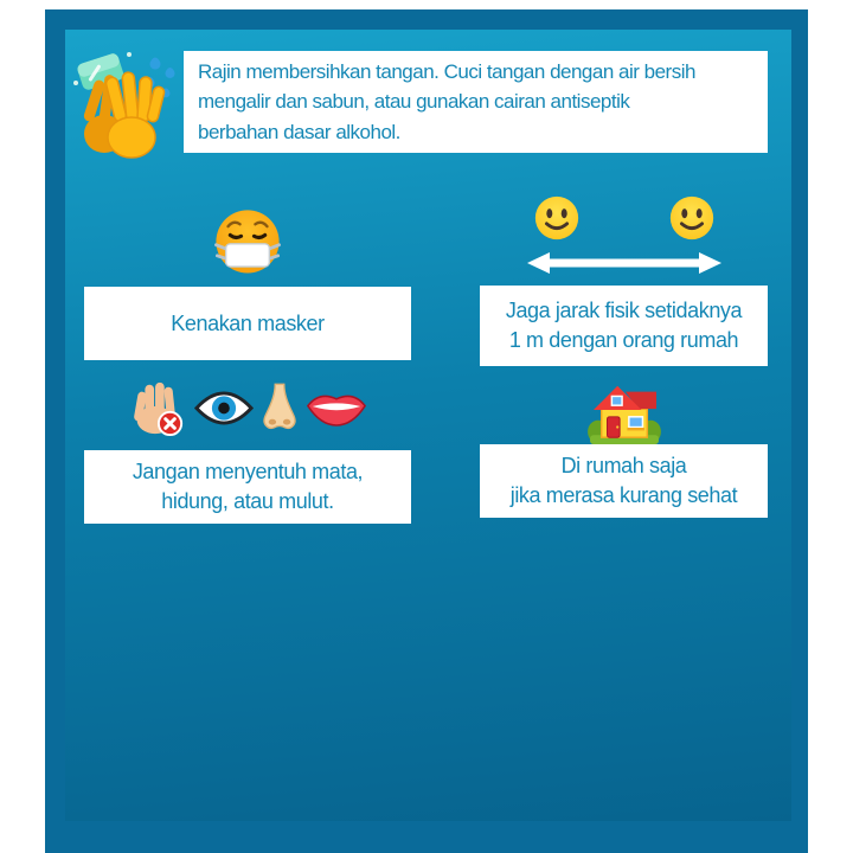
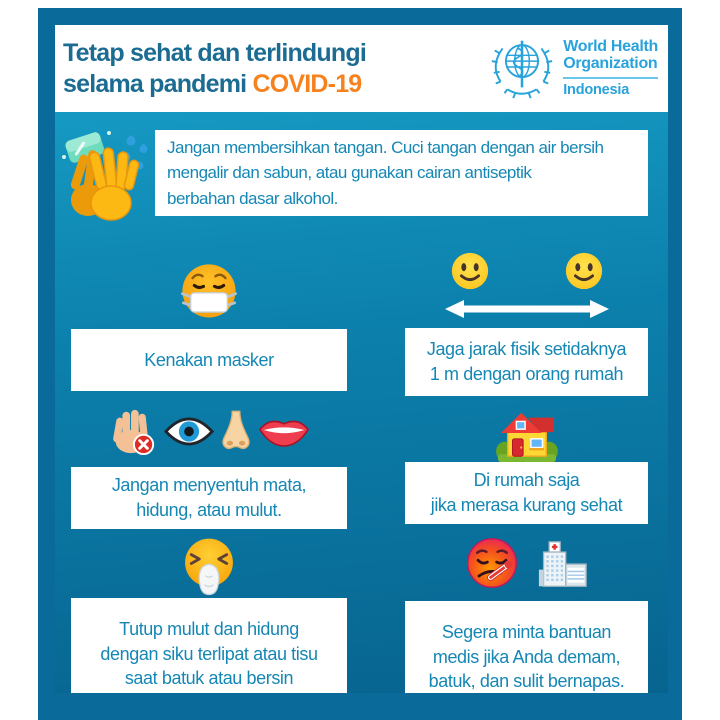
+ Tetap sehat dan terlindungi
+ selama pandemi COVID-19
+ World Health
+ Organization
+ Indonesia
- Rajin membersihkan tangan. Cuci tangan dengan air bersih
+ Jangan membersihkan tangan. Cuci tangan dengan air bersih
  mengalir dan sabun, atau gunakan cairan antiseptik
  berbahan dasar alkohol.
  Kenakan masker
  Jaga jarak fisik setidaknya
  1 m dengan orang rumah
  Jangan menyentuh mata,
  hidung, atau mulut.
  Di rumah saja
  jika merasa kurang sehat
+ Tutup mulut dan hidung
+ dengan siku terlipat atau tisu
+ saat batuk atau bersin
+ Segera minta bantuan
+ medis jika Anda demam,
+ batuk, dan sulit bernapas.
